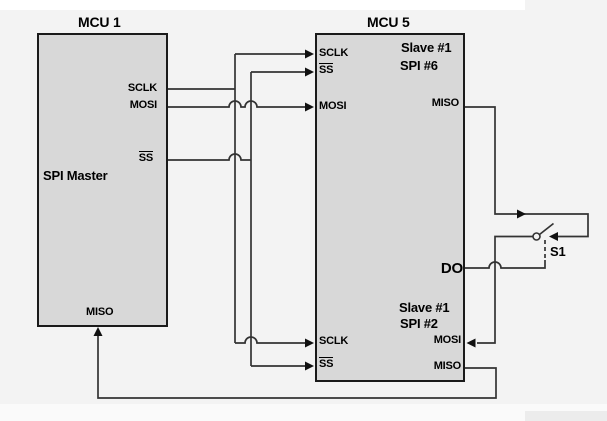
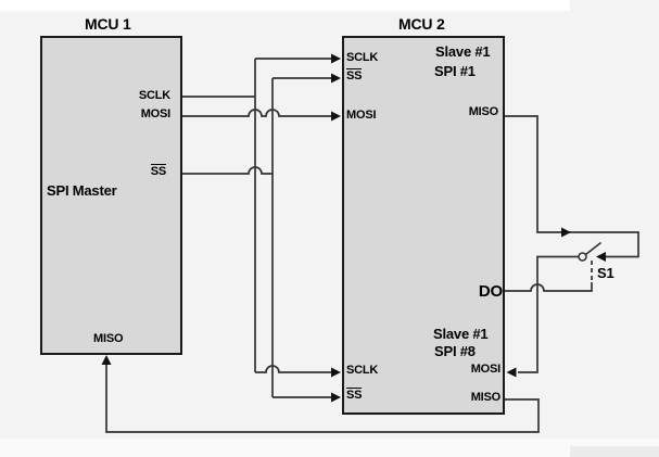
  MCU 1
  SCLK
  MOSI
  SS
  SPI Master
  MISO
- MCU 5
+ MCU 2
  Slave #1
- SPI #6
+ SPI #1
  SCLK
  SS
  MOSI
  MISO
  Slave #1
- SPI #2
+ SPI #8
  DO
  SCLK
  MOSI
  SS
  MISO
  S1
